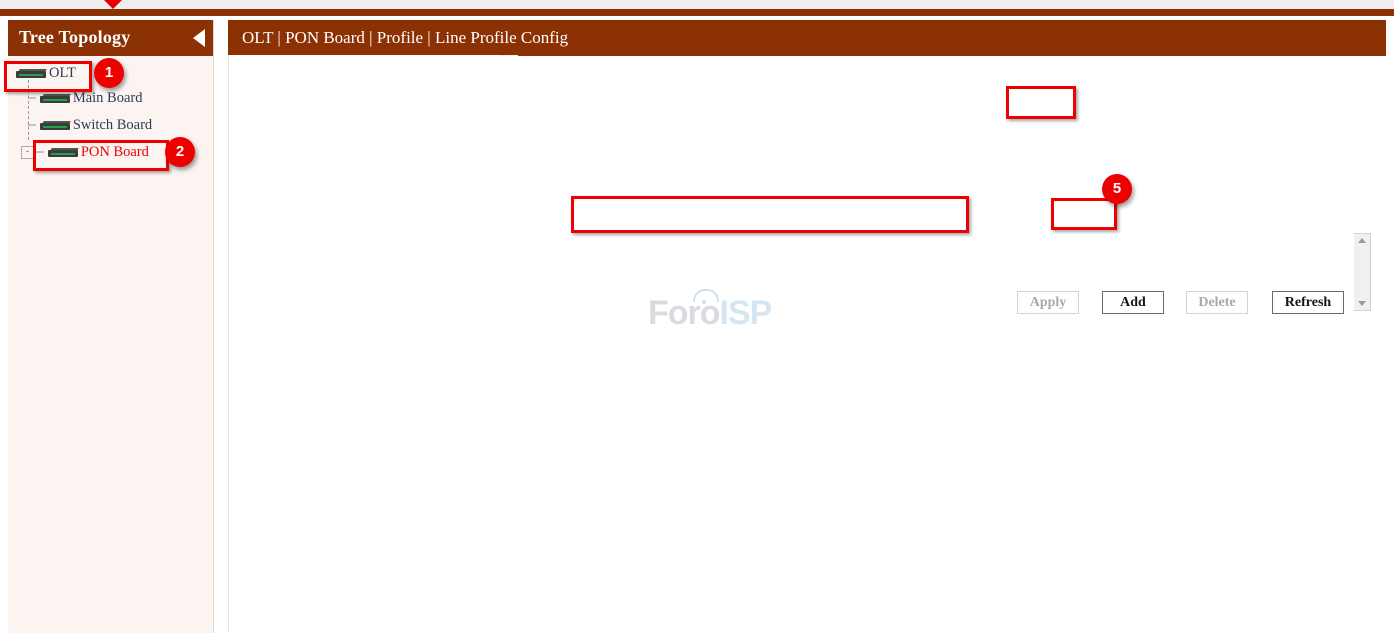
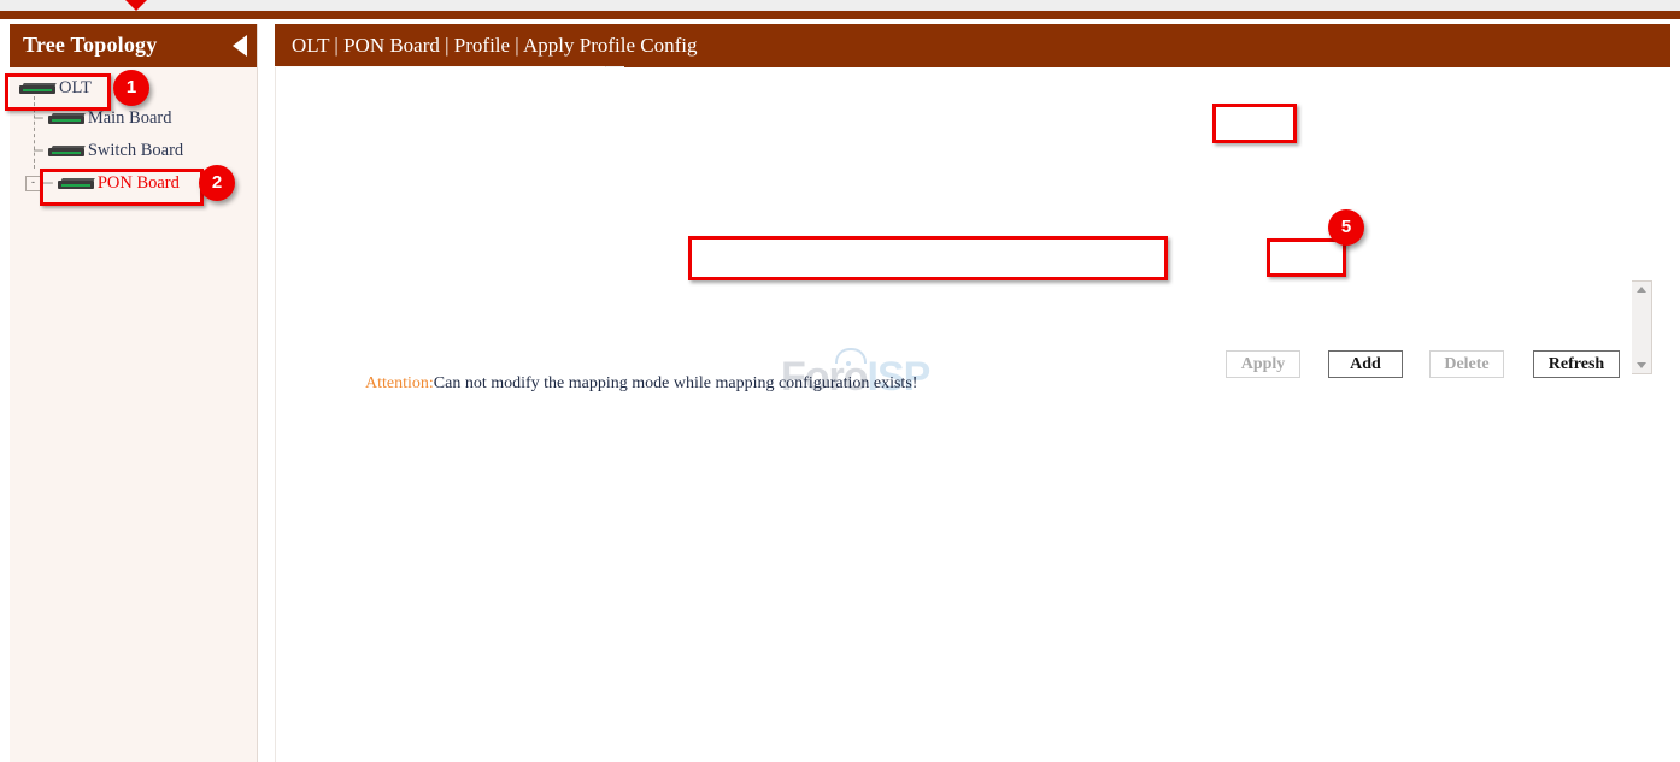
  Tree Topology
  OLT
  ─
  Main Board
  ─
  Switch Board
  -
  ─
  PON Board
  1
  2
- OLT | PON Board | Profile | Line Profile Config
+ OLT | PON Board | Profile | Apply Profile Config
  Apply
  Add
  Delete
  Refresh
  ForoISP
+ Attention:Can not modify the mapping mode while mapping configuration exists!
  5
